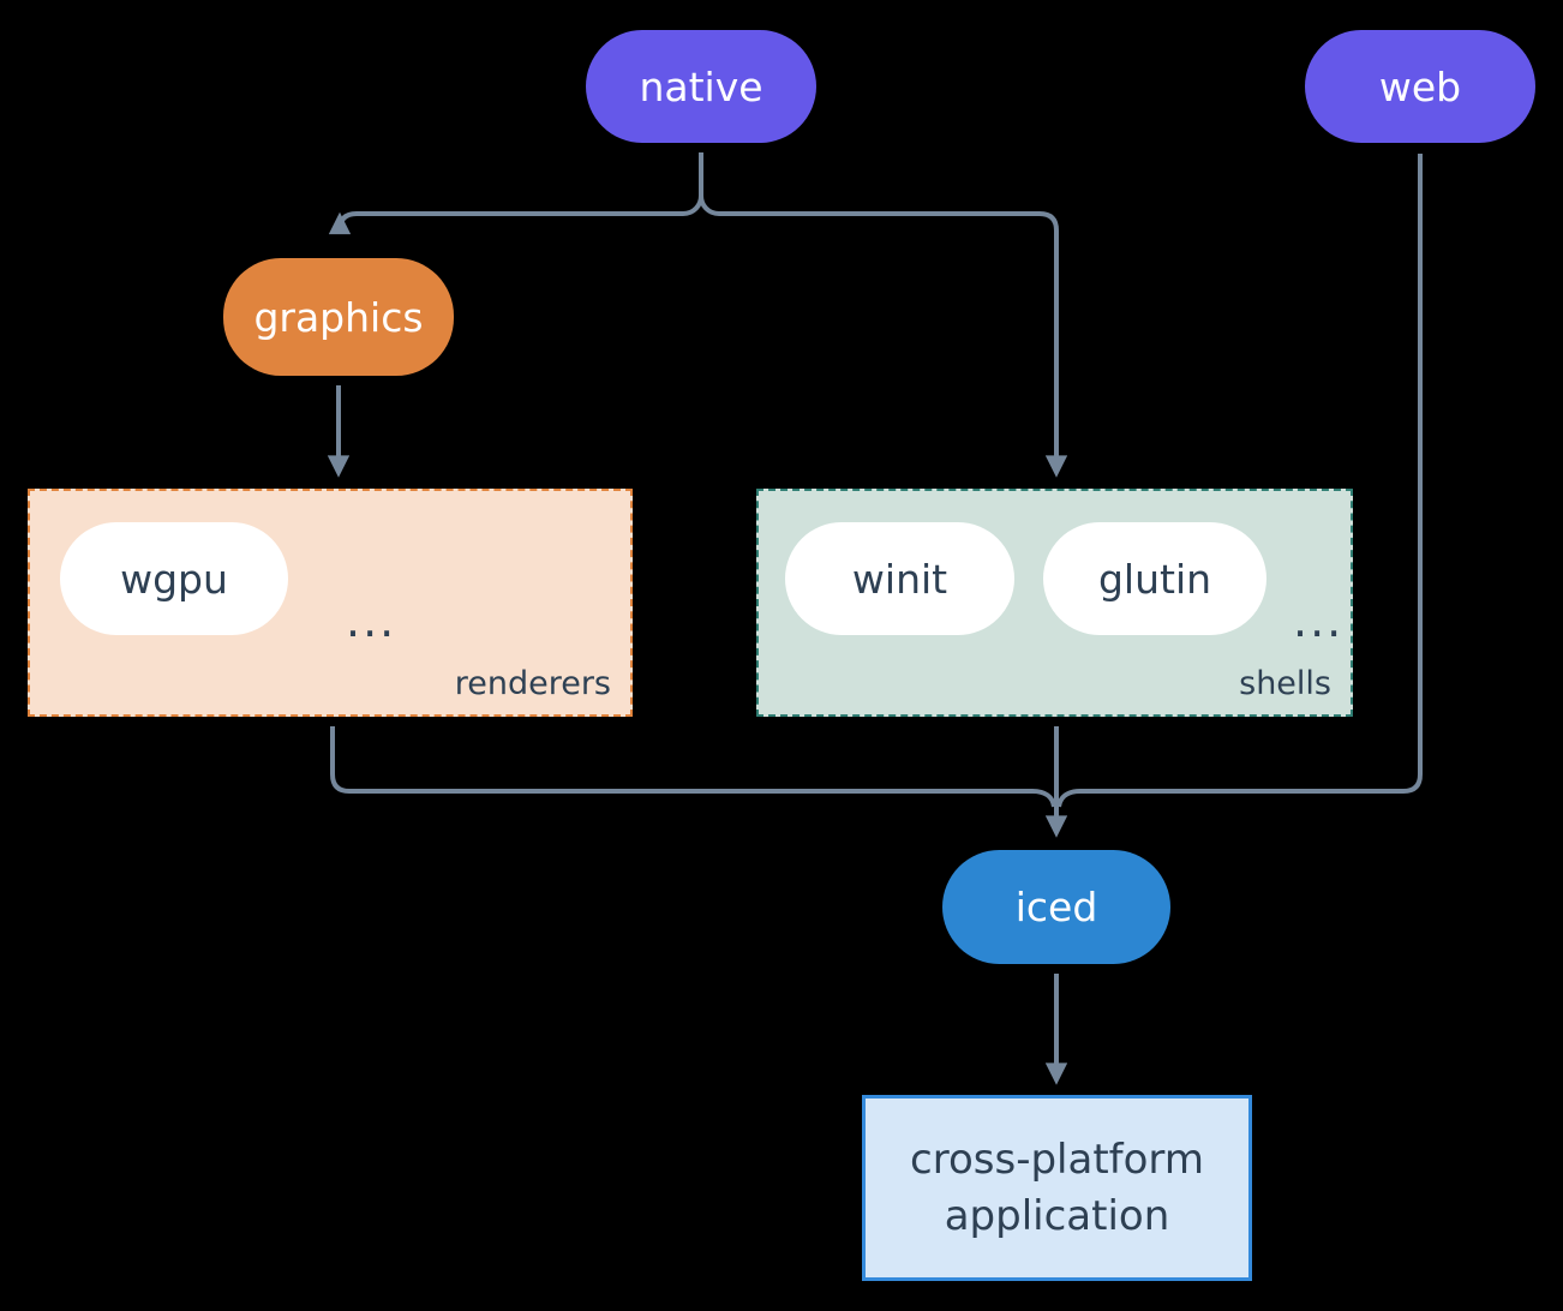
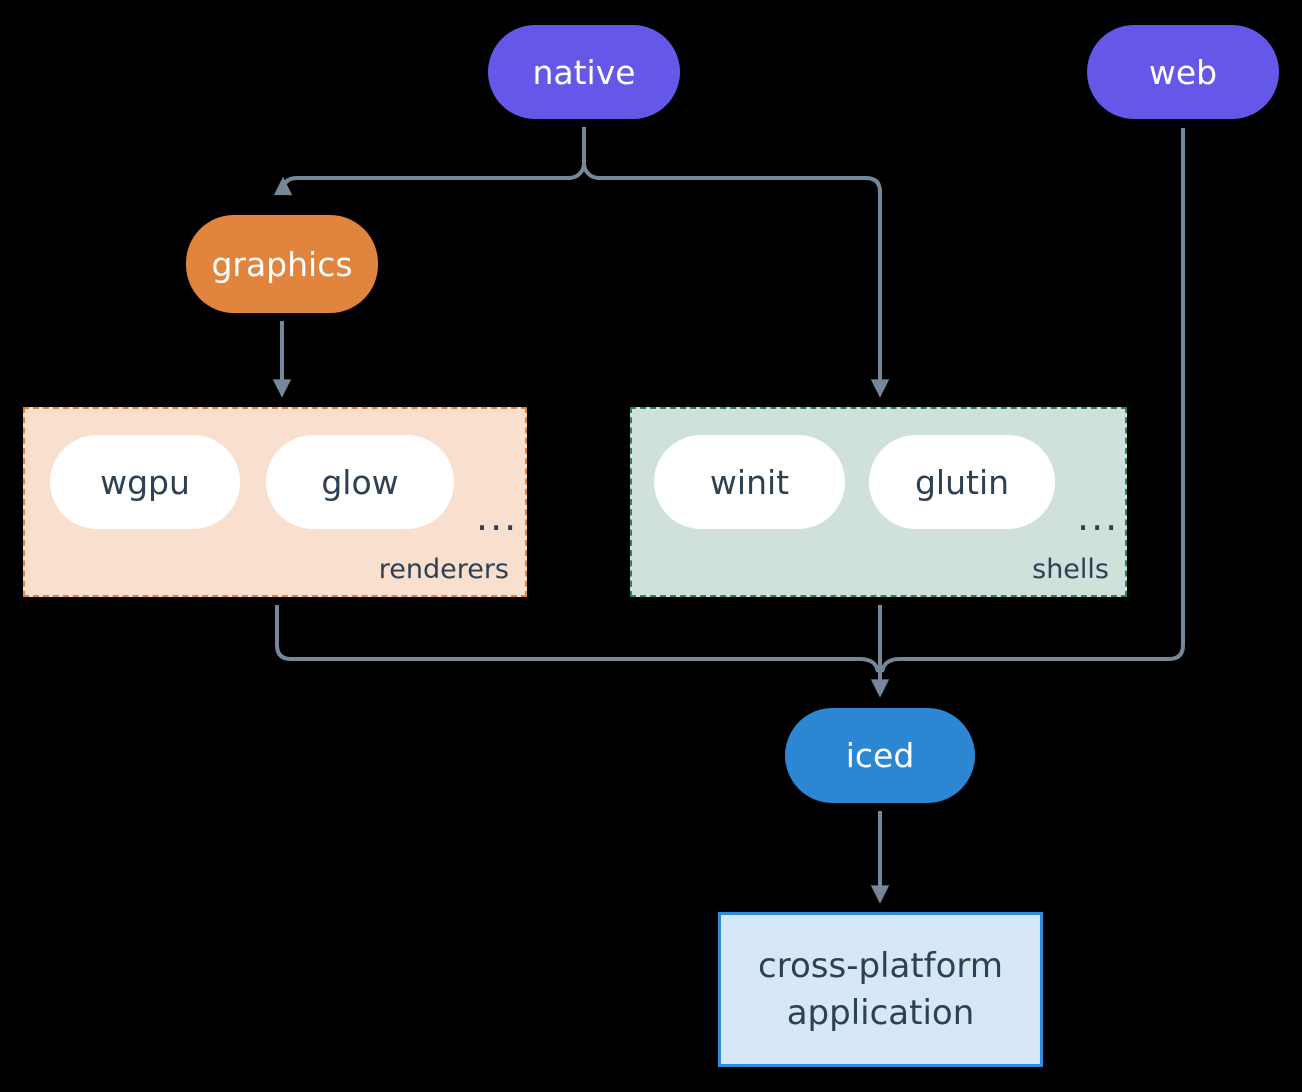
  native
  web
  graphics
  wgpu
+ glow
  ...
  renderers
  winit
  glutin
  ...
  shells
  iced
  cross-platform
  application
